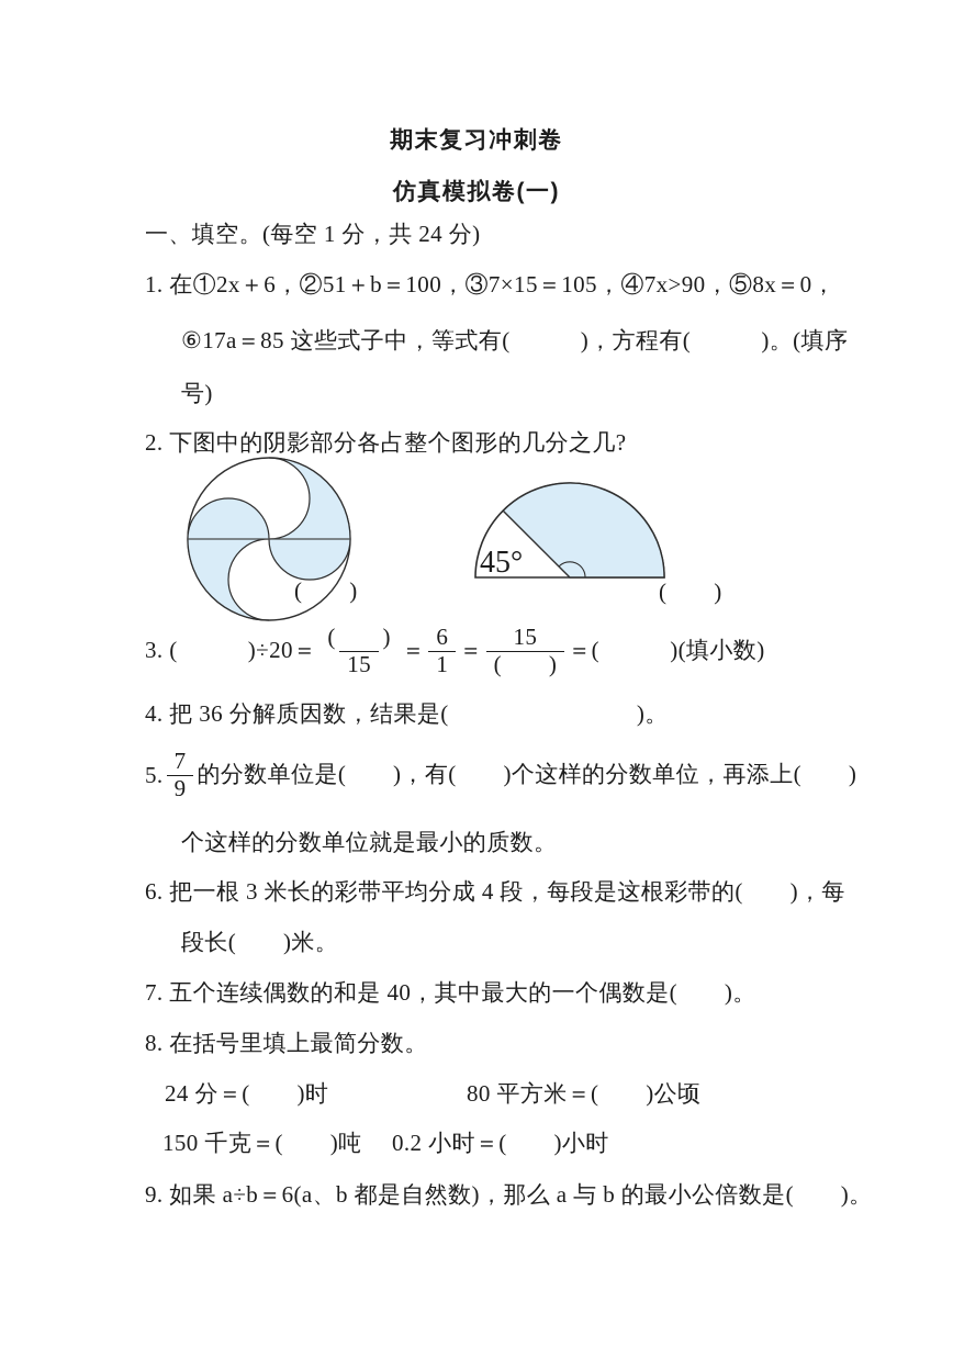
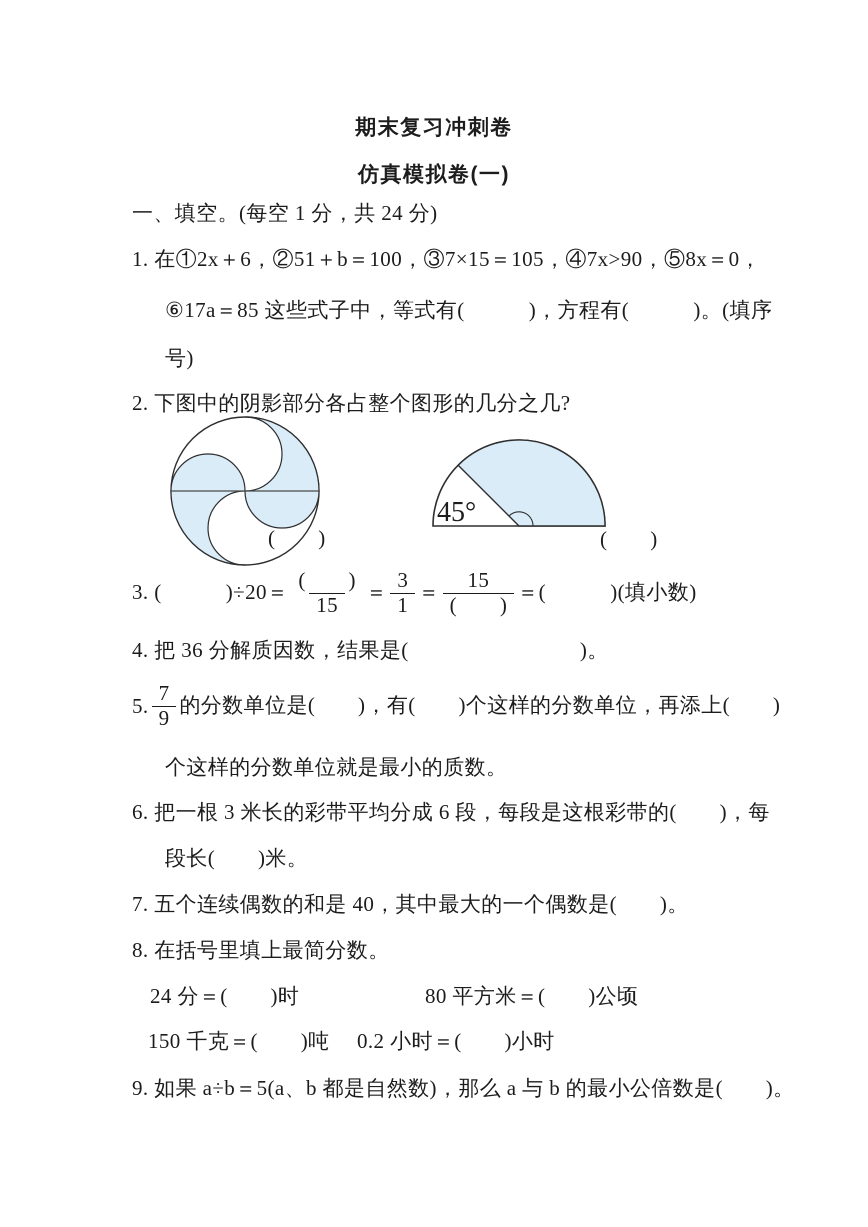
  期末复习冲刺卷
  仿真模拟卷(一)
  一、填空。(每空 1 分，共 24 分)
  1. 在①2x＋6，②51＋b＝100，③7×15＝105，④7x>90，⑤8x＝0，
  ⑥17a＝85 这些式子中，等式有( )，方程有( )。(填序
  号)
  2. 下图中的阴影部分各占整个图形的几分之几?
  ( )
  45°
  ( )
  3. ( )÷20＝
  ( )
  15
  ＝
- 6
+ 3
  1
  ＝
  15
  ( )
  ＝( )(填小数)
  4. 把 36 分解质因数，结果是( )。
  5.
  7
  9
  的分数单位是( )，有( )个这样的分数单位，再添上( )
  个这样的分数单位就是最小的质数。
- 6. 把一根 3 米长的彩带平均分成 4 段，每段是这根彩带的( )，每
+ 6. 把一根 3 米长的彩带平均分成 6 段，每段是这根彩带的( )，每
  段长( )米。
  7. 五个连续偶数的和是 40，其中最大的一个偶数是( )。
  8. 在括号里填上最简分数。
  24 分＝( )时
  80 平方米＝( )公顷
  150 千克＝( )吨
  0.2 小时＝( )小时
- 9. 如果 a÷b＝6(a、b 都是自然数)，那么 a 与 b 的最小公倍数是( )。
+ 9. 如果 a÷b＝5(a、b 都是自然数)，那么 a 与 b 的最小公倍数是( )。
